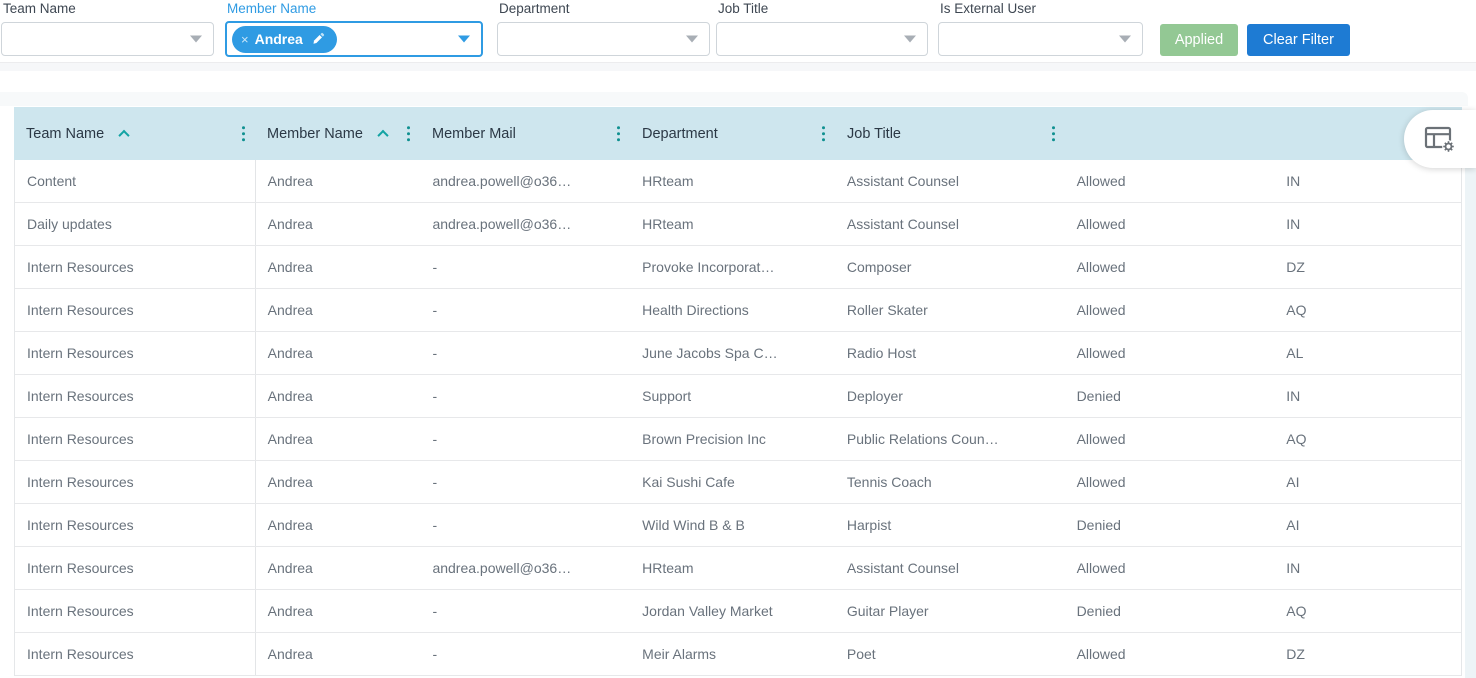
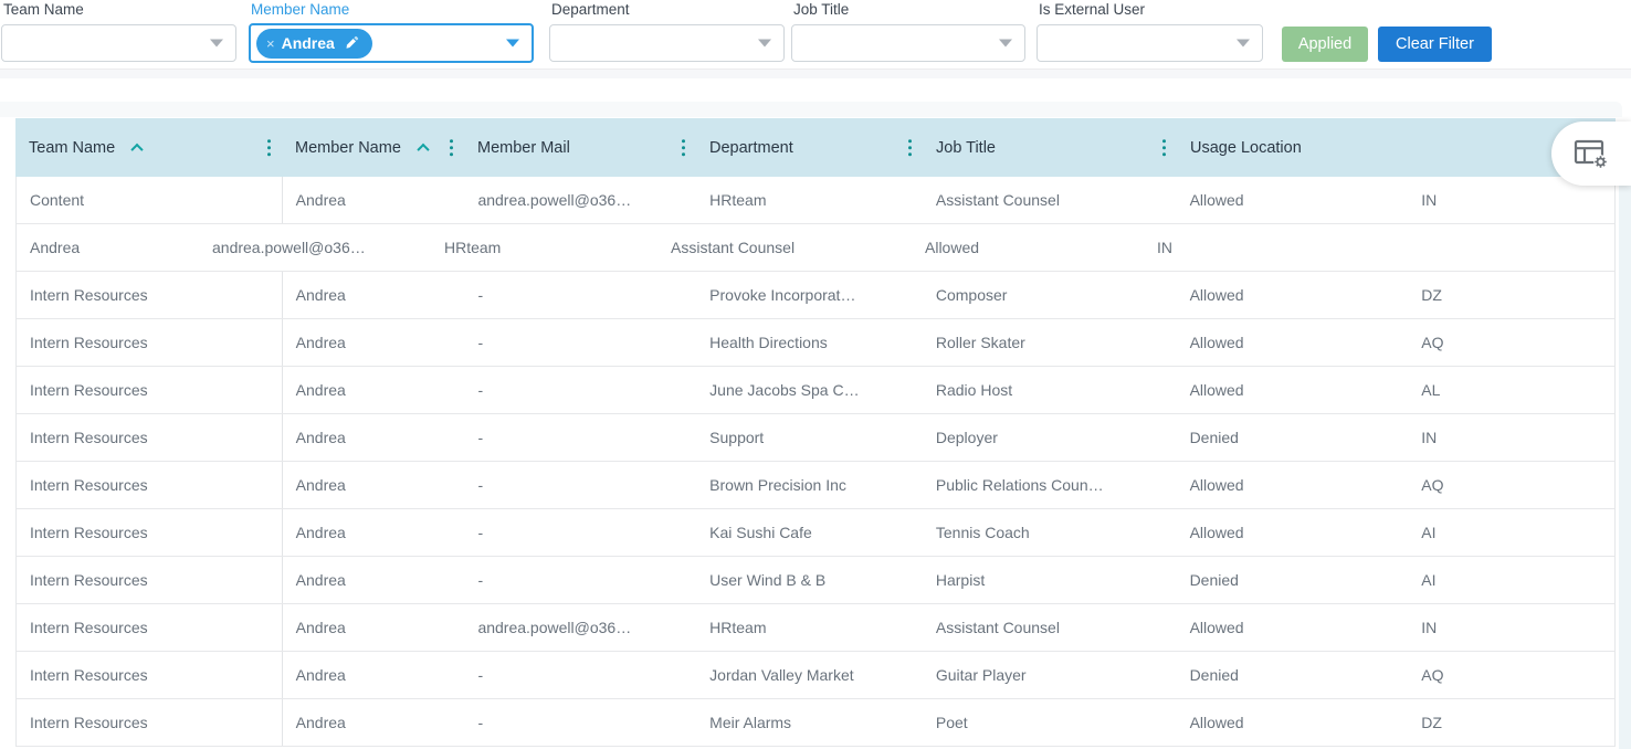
  Team Name
  Member Name
  ×
  Andrea
  Department
  Job Title
  Is External User
  Applied
  Clear Filter
  Team Name
  Member Name
  Member Mail
  Department
  Job Title
+ Usage Location
  Content
  Andrea
  andrea.powell@o36…
  HRteam
  Assistant Counsel
  Allowed
  IN
- Daily updates
  Andrea
  andrea.powell@o36…
  HRteam
  Assistant Counsel
  Allowed
  IN
  Intern Resources
  Andrea
  -
  Provoke Incorporat…
  Composer
  Allowed
  DZ
  Intern Resources
  Andrea
  -
  Health Directions
  Roller Skater
  Allowed
  AQ
  Intern Resources
  Andrea
  -
  June Jacobs Spa C…
  Radio Host
  Allowed
  AL
  Intern Resources
  Andrea
  -
  Support
  Deployer
  Denied
  IN
  Intern Resources
  Andrea
  -
  Brown Precision Inc
  Public Relations Coun…
  Allowed
  AQ
  Intern Resources
  Andrea
  -
  Kai Sushi Cafe
  Tennis Coach
  Allowed
  AI
  Intern Resources
  Andrea
  -
- Wild Wind B & B
+ User Wind B & B
  Harpist
  Denied
  AI
  Intern Resources
  Andrea
  andrea.powell@o36…
  HRteam
  Assistant Counsel
  Allowed
  IN
  Intern Resources
  Andrea
  -
  Jordan Valley Market
  Guitar Player
  Denied
  AQ
  Intern Resources
  Andrea
  -
  Meir Alarms
  Poet
  Allowed
  DZ
